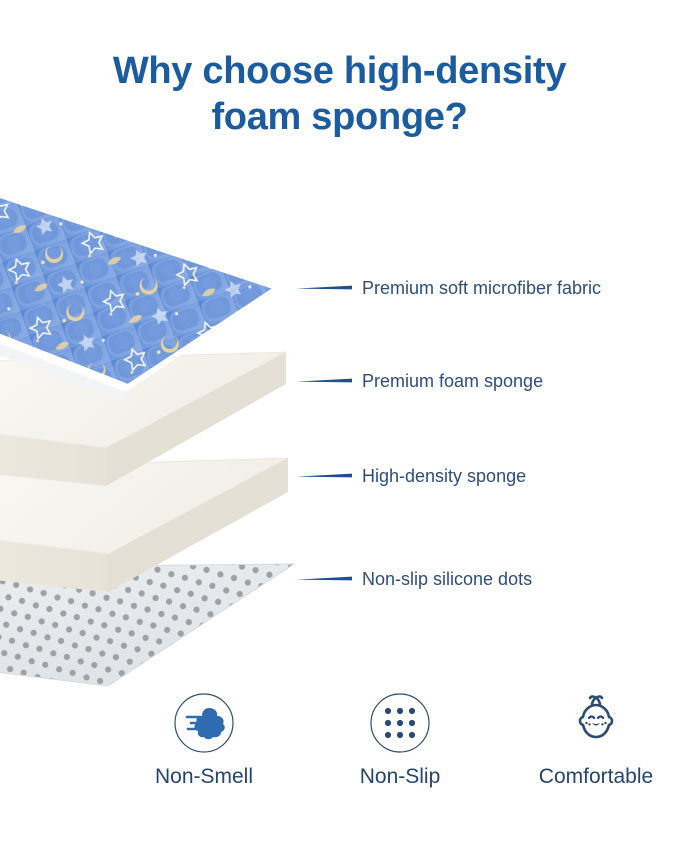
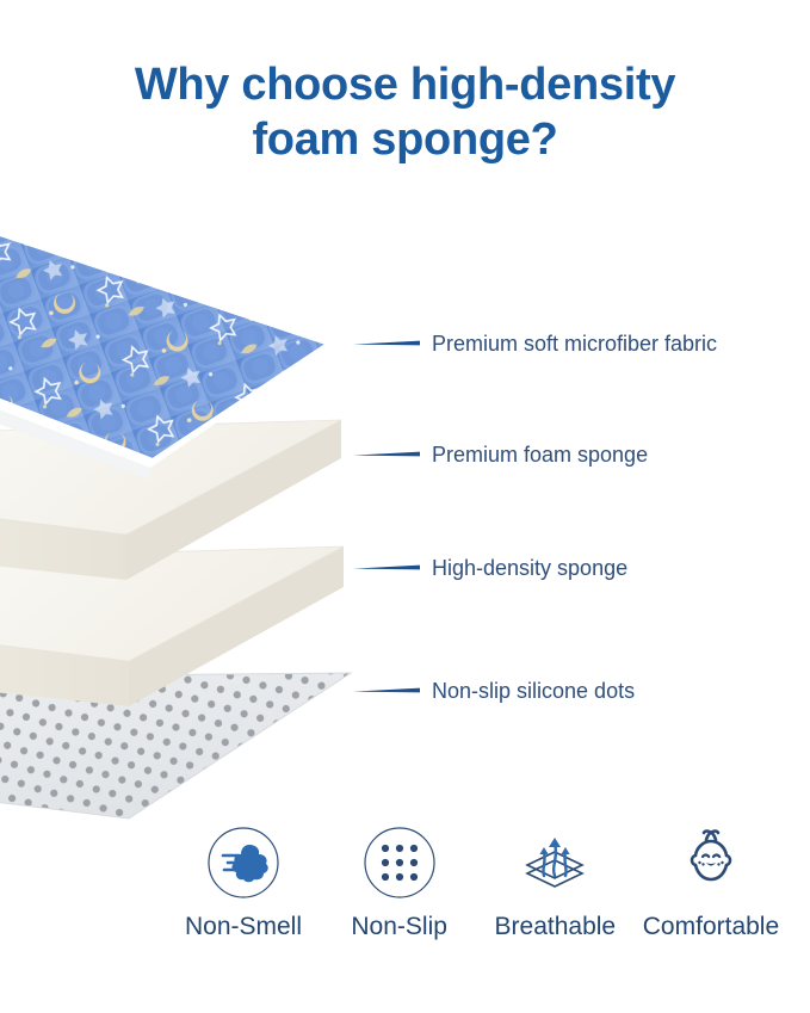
  Why choose high-density
  foam sponge?
  Premium soft microfiber fabric
  Premium foam sponge
  High-density sponge
  Non-slip silicone dots
  Non-Smell
  Non-Slip
+ Breathable
  Comfortable
